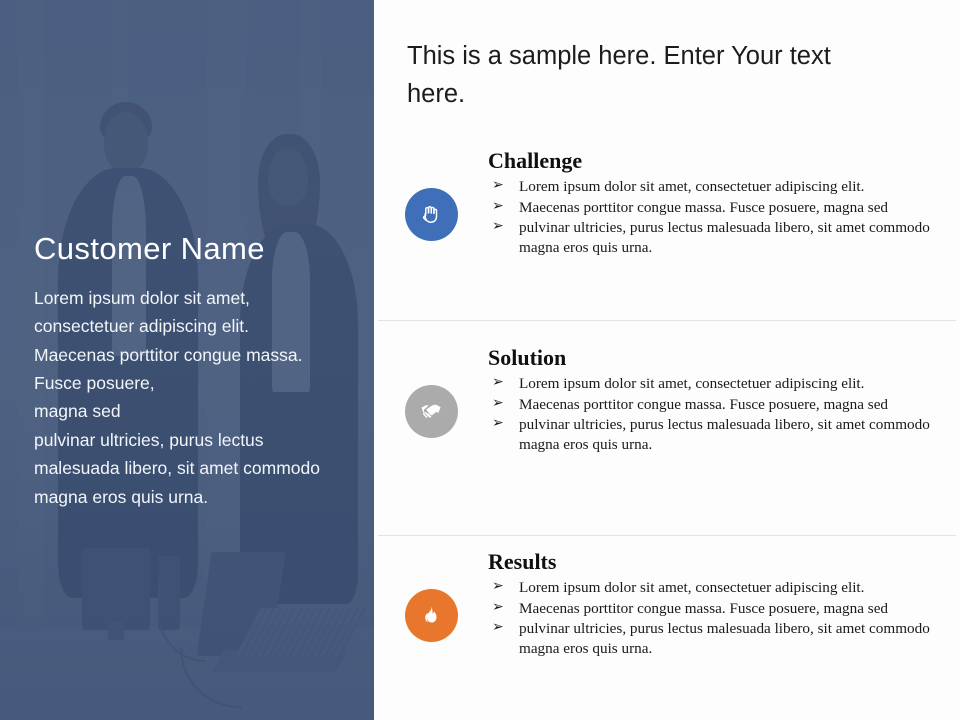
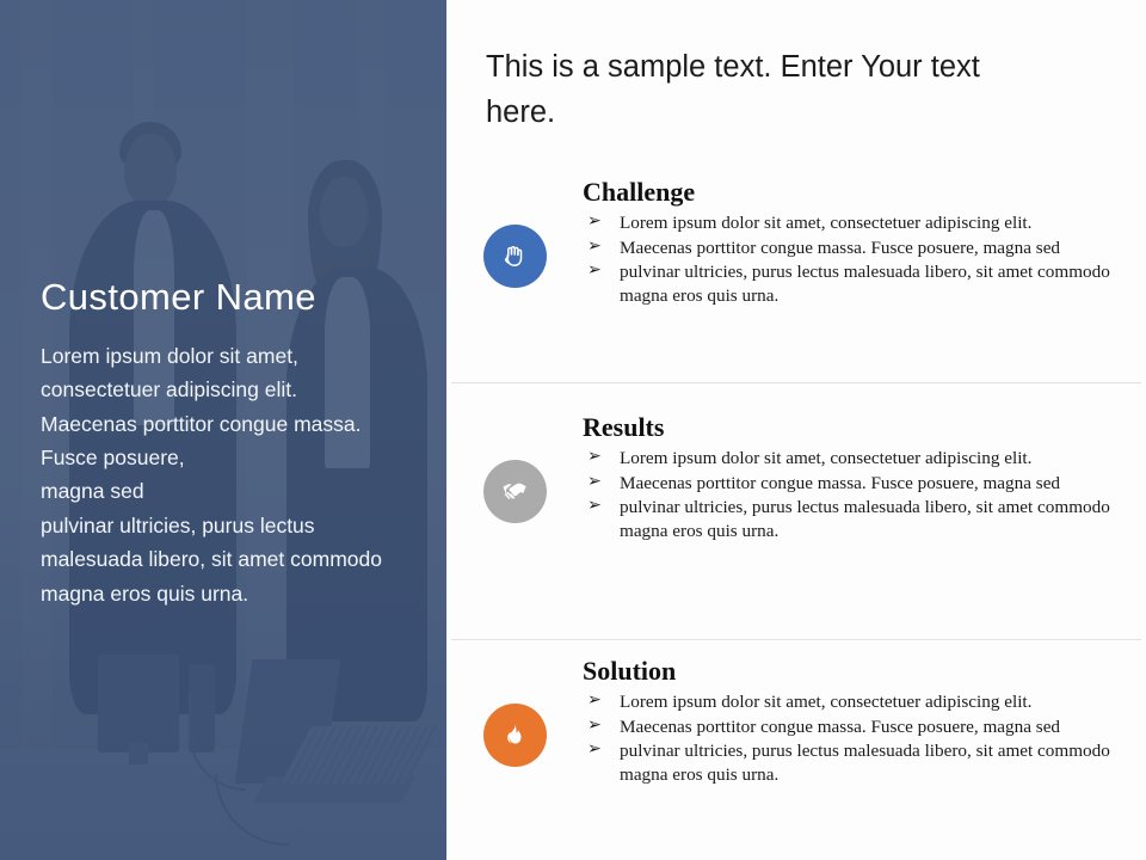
  Customer Name
  Lorem ipsum dolor sit amet, consectetuer adipiscing elit. Maecenas porttitor congue massa. Fusce posuere,
  magna sed
  pulvinar ultricies, purus lectus malesuada libero, sit amet commodo magna eros quis urna.
- This is a sample here. Enter Your text here.
+ This is a sample text. Enter Your text here.
  Challenge
  ➢
  Lorem ipsum dolor sit amet, consectetuer adipiscing elit.
  ➢
  Maecenas porttitor congue massa. Fusce posuere, magna sed
  ➢
  pulvinar ultricies, purus lectus malesuada libero, sit amet commodo magna eros quis urna.
- Solution
+ Results
  ➢
  Lorem ipsum dolor sit amet, consectetuer adipiscing elit.
  ➢
  Maecenas porttitor congue massa. Fusce posuere, magna sed
  ➢
  pulvinar ultricies, purus lectus malesuada libero, sit amet commodo magna eros quis urna.
- Results
+ Solution
  ➢
  Lorem ipsum dolor sit amet, consectetuer adipiscing elit.
  ➢
  Maecenas porttitor congue massa. Fusce posuere, magna sed
  ➢
  pulvinar ultricies, purus lectus malesuada libero, sit amet commodo magna eros quis urna.
